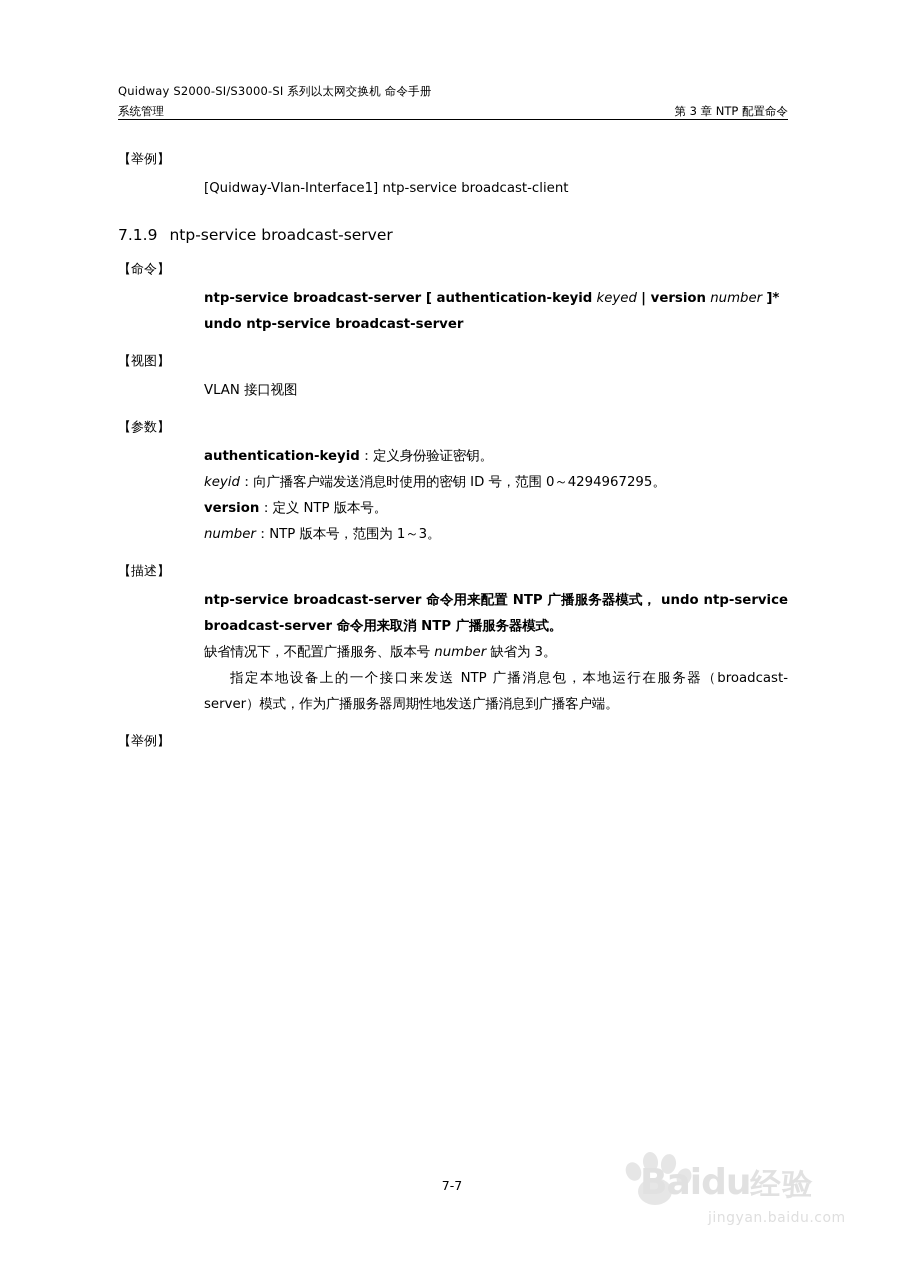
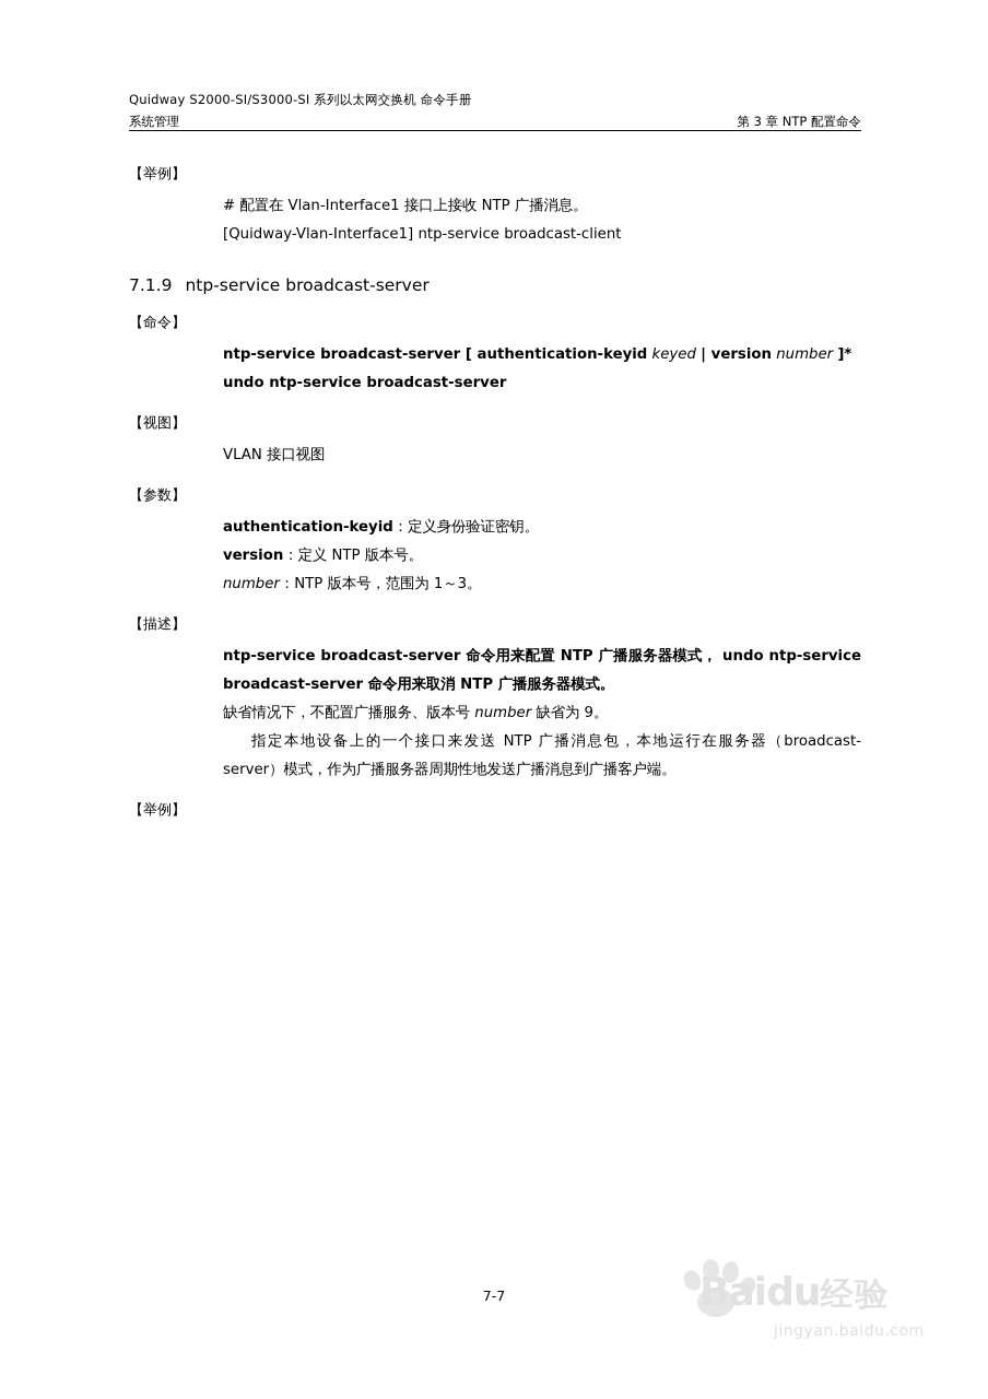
  Quidway S2000-SI/S3000-SI 系列以太网交换机 命令手册
  系统管理
  第 3 章 NTP 配置命令
  【举例】
+ # 配置在 Vlan-Interface1 接口上接收 NTP 广播消息。
  [Quidway-Vlan-Interface1] ntp-service broadcast-client
  7.1.9 ntp-service broadcast-server
  【命令】
  ntp-service broadcast-server [ authentication-keyid keyed | version number ]*
  undo ntp-service broadcast-server
  【视图】
  VLAN 接口视图
  【参数】
  authentication-keyid：定义身份验证密钥。
- keyid：向广播客户端发送消息时使用的密钥 ID 号，范围 0～4294967295。
  version：定义 NTP 版本号。
  number：NTP 版本号，范围为 1～3。
  【描述】
  ntp-service broadcast-server 命令用来配置 NTP 广播服务器模式， undo ntp-service broadcast-server 命令用来取消 NTP 广播服务器模式。
- 缺省情况下，不配置广播服务、版本号 number 缺省为 3。
+ 缺省情况下，不配置广播服务、版本号 number 缺省为 9。
  指定本地设备上的一个接口来发送 NTP 广播消息包，本地运行在服务器（broadcast-server）模式，作为广播服务器周期性地发送广播消息到广播客户端。
  【举例】
  7-7
  Baidu经验
  jingyan.baidu.com
